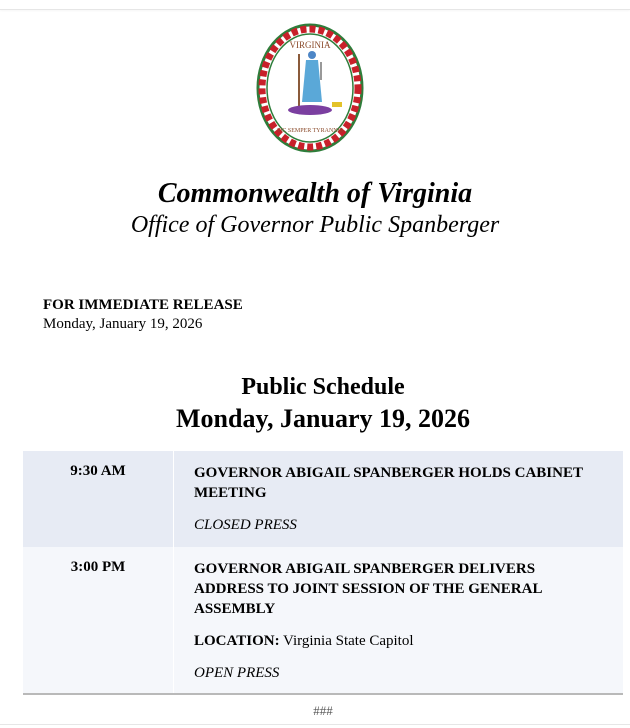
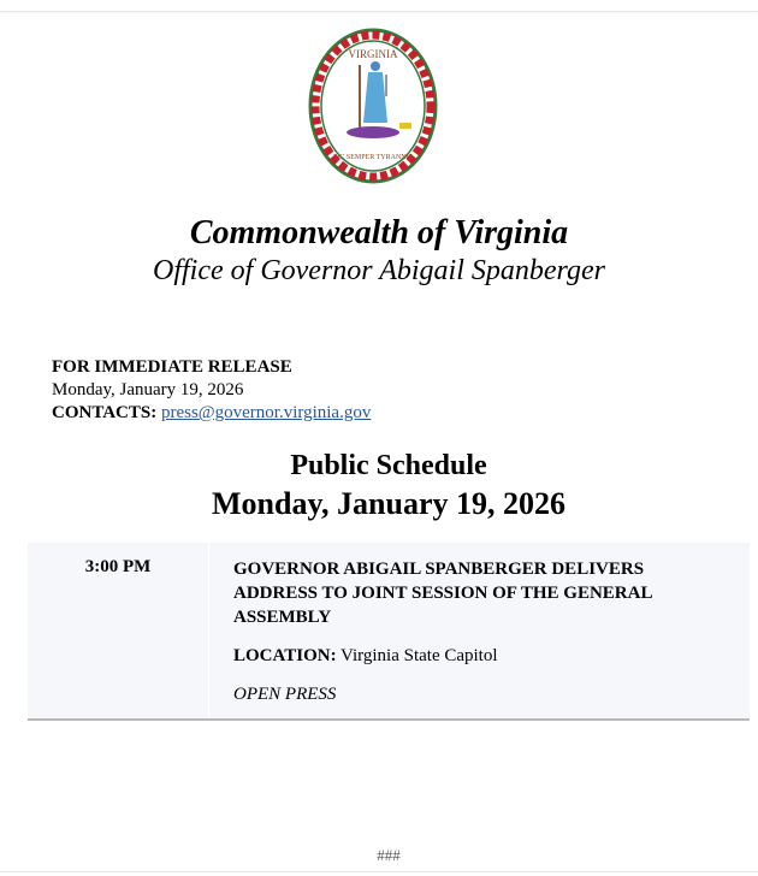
  VIRGINIA
  Commonwealth of Virginia
- Office of Governor Public Spanberger
+ Office of Governor Abigail Spanberger
  FOR IMMEDIATE RELEASE
  Monday, January 19, 2026
+ CONTACTS: press@governor.virginia.gov
  Public Schedule
  Monday, January 19, 2026
- 9:30 AM	GOVERNOR ABIGAIL SPANBERGER HOLDS CABINET MEETING CLOSED PRESS
  3:00 PM	GOVERNOR ABIGAIL SPANBERGER DELIVERS ADDRESS TO JOINT SESSION OF THE GENERAL ASSEMBLY LOCATION: Virginia State Capitol OPEN PRESS
  ###
